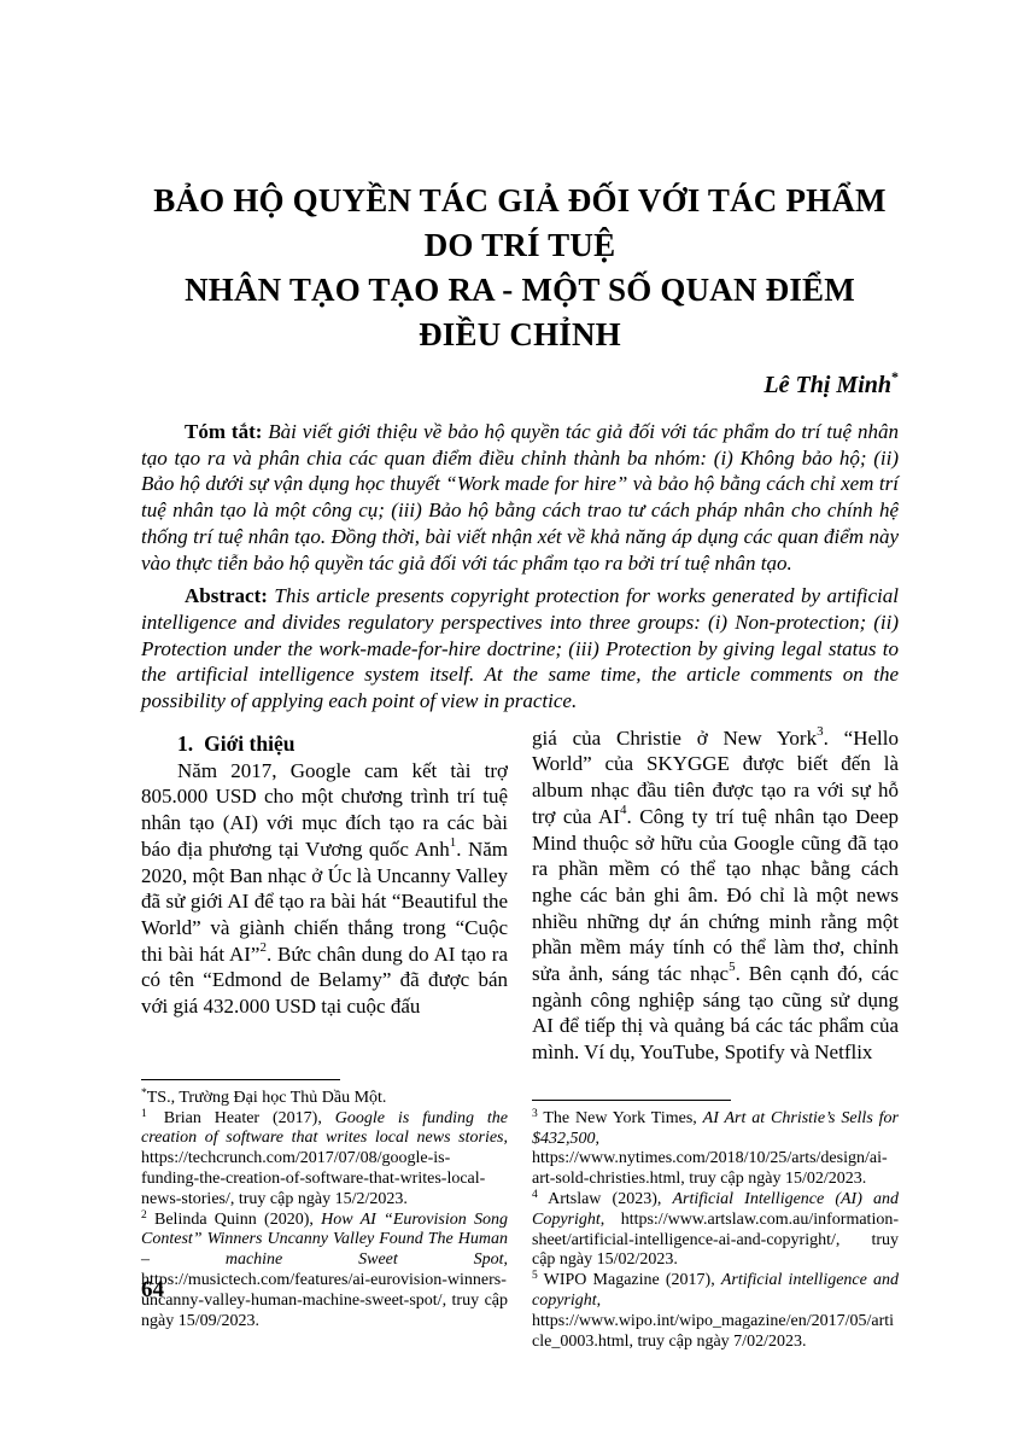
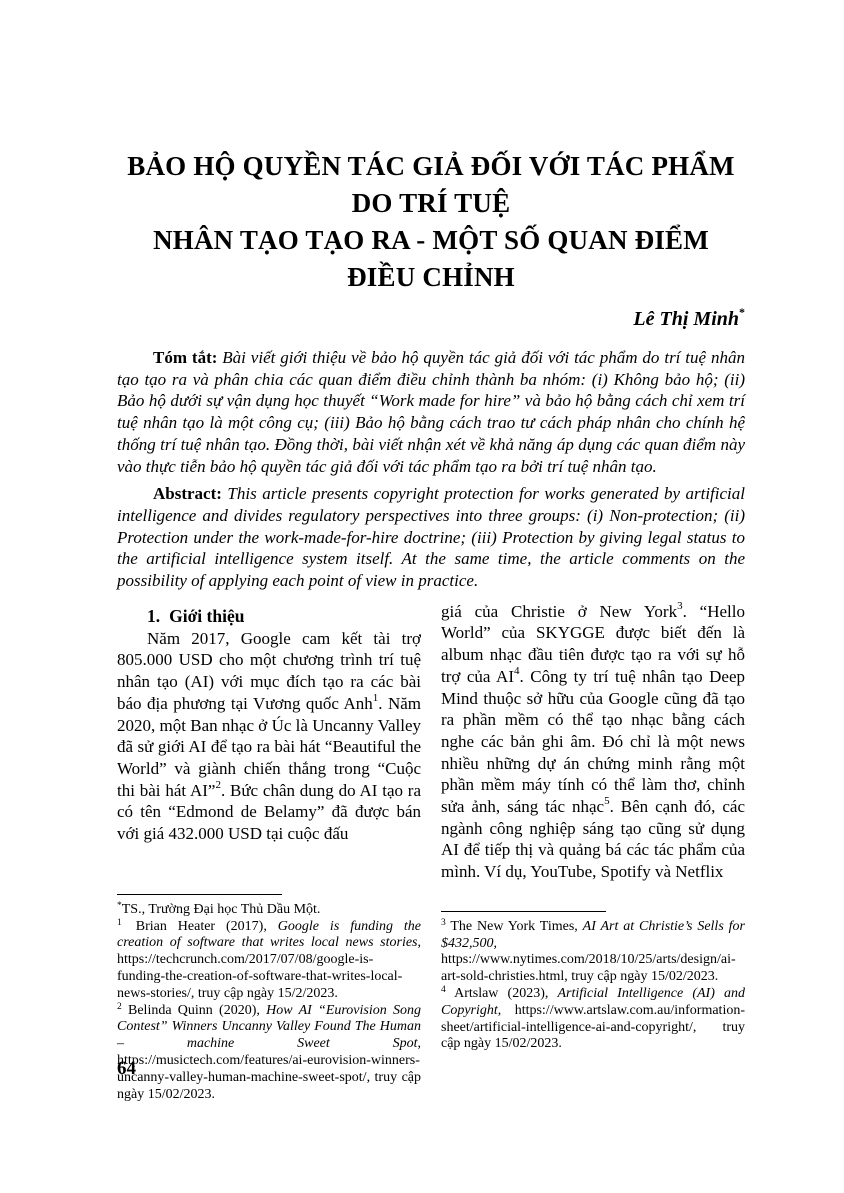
  BẢO HỘ QUYỀN TÁC GIẢ ĐỐI VỚI TÁC PHẨM DO TRÍ TUỆ
  NHÂN TẠO TẠO RA - MỘT SỐ QUAN ĐIỂM ĐIỀU CHỈNH
  Lê Thị Minh*
  Tóm tắt: Bài viết giới thiệu về bảo hộ quyền tác giả đối với tác phẩm do trí tuệ nhân tạo tạo ra và phân chia các quan điểm điều chỉnh thành ba nhóm: (i) Không bảo hộ; (ii) Bảo hộ dưới sự vận dụng học thuyết “Work made for hire” và bảo hộ bằng cách chỉ xem trí tuệ nhân tạo là một công cụ; (iii) Bảo hộ bằng cách trao tư cách pháp nhân cho chính hệ thống trí tuệ nhân tạo. Đồng thời, bài viết nhận xét về khả năng áp dụng các quan điểm này vào thực tiễn bảo hộ quyền tác giả đối với tác phẩm tạo ra bởi trí tuệ nhân tạo.
  Abstract: This article presents copyright protection for works generated by artificial intelligence and divides regulatory perspectives into three groups: (i) Non-protection; (ii) Protection under the work-made-for-hire doctrine; (iii) Protection by giving legal status to the artificial intelligence system itself. At the same time, the article comments on the possibility of applying each point of view in practice.
  1. Giới thiệu
  Năm 2017, Google cam kết tài trợ 805.000 USD cho một chương trình trí tuệ nhân tạo (AI) với mục đích tạo ra các bài báo địa phương tại Vương quốc Anh1. Năm 2020, một Ban nhạc ở Úc là Uncanny Valley đã sử giới AI để tạo ra bài hát “Beautiful the World” và giành chiến thắng trong “Cuộc thi bài hát AI”2. Bức chân dung do AI tạo ra có tên “Edmond de Belamy” đã được bán với giá 432.000 USD tại cuộc đấu
  *TS., Trường Đại học Thủ Dầu Một.
  1 Brian Heater (2017), Google is funding the creation of software that writes local news stories, https://techcrunch.com/2017/07/08/google-is-funding-the-creation-of-software-that-writes-local-news-stories/, truy cập ngày 15/2/2023.
- 2 Belinda Quinn (2020), How AI “Eurovision Song Contest” Winners Uncanny Valley Found The Human – machine Sweet Spot, https://musictech.com/features/ai-eurovision-winners-uncanny-valley-human-machine-sweet-spot/, truy cập ngày 15/09/2023.
+ 2 Belinda Quinn (2020), How AI “Eurovision Song Contest” Winners Uncanny Valley Found The Human – machine Sweet Spot, https://musictech.com/features/ai-eurovision-winners-uncanny-valley-human-machine-sweet-spot/, truy cập ngày 15/02/2023.
  giá của Christie ở New York3. “Hello World” của SKYGGE được biết đến là album nhạc đầu tiên được tạo ra với sự hỗ trợ của AI4. Công ty trí tuệ nhân tạo Deep Mind thuộc sở hữu của Google cũng đã tạo ra phần mềm có thể tạo nhạc bằng cách nghe các bản ghi âm. Đó chỉ là một news nhiều những dự án chứng minh rằng một phần mềm máy tính có thể làm thơ, chỉnh sửa ảnh, sáng tác nhạc5. Bên cạnh đó, các ngành công nghiệp sáng tạo cũng sử dụng AI để tiếp thị và quảng bá các tác phẩm của mình. Ví dụ, YouTube, Spotify và Netflix
  3 The New York Times, AI Art at Christie’s Sells for $432,500, https://www.nytimes.com/2018/10/25/arts/design/ai-art-sold-christies.html, truy cập ngày 15/02/2023.
  4 Artslaw (2023), Artificial Intelligence (AI) and Copyright, https://www.artslaw.com.au/information-sheet/artificial-intelligence-ai-and-copyright/, truy cập ngày 15/02/2023.
- 5 WIPO Magazine (2017), Artificial intelligence and copyright, https://www.wipo.int/wipo_magazine/en/2017/05/article_0003.html, truy cập ngày 7/02/2023.
  64
